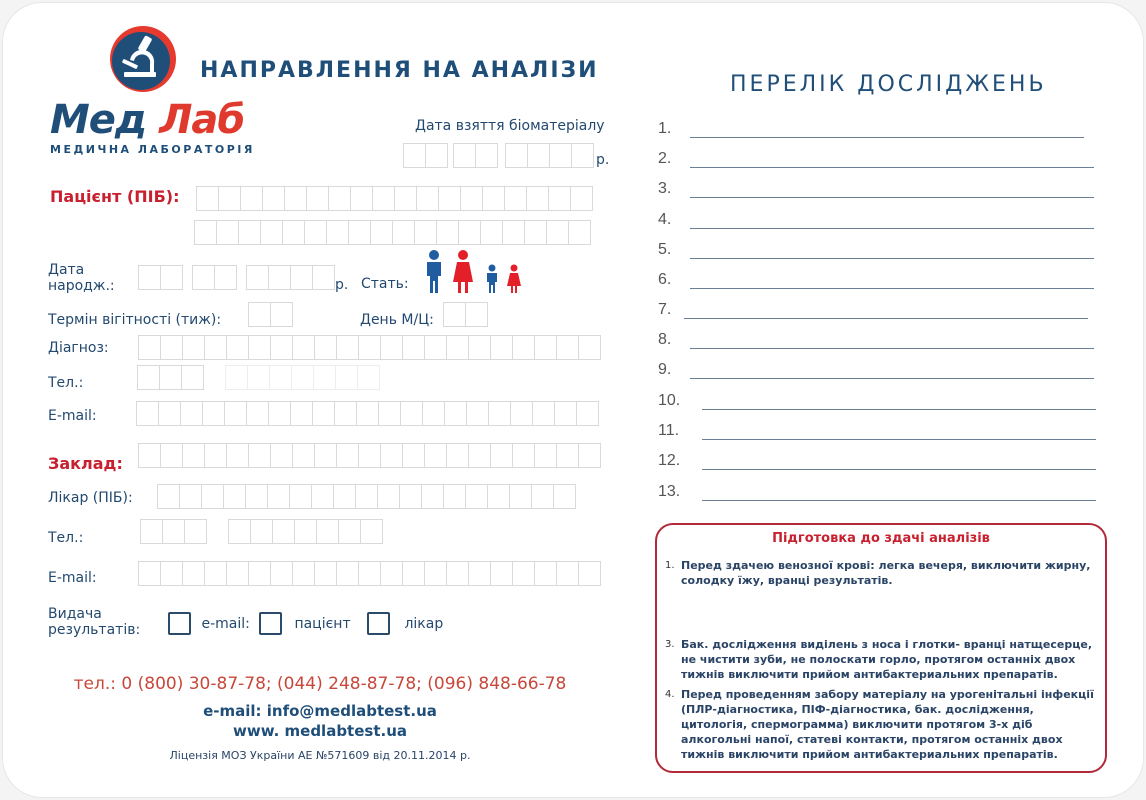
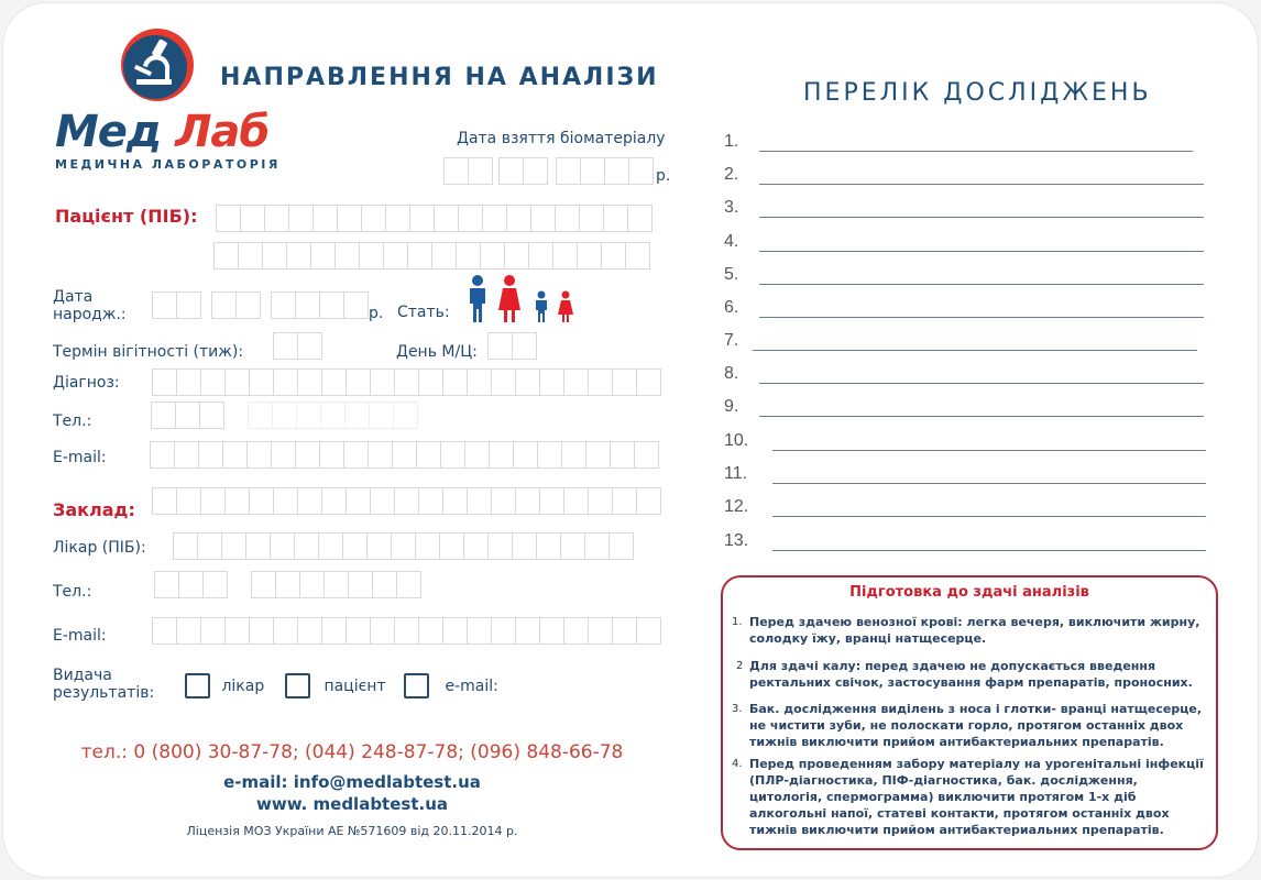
  Мед Лаб
  МЕДИЧНА ЛАБОРАТОРІЯ
  НАПРАВЛЕННЯ НА АНАЛІЗИ
  Дата взяття біоматеріалу
  р.
  Пацієнт (ПІБ):
  Дата
  народж.:
  р.
  Стать:
  Термін вігітності (тиж):
  День М/Ц:
  Діагноз:
  Тел.:
  E-mail:
  Заклад:
  Лікар (ПІБ):
  Тел.:
  E-mail:
  Видача
  результатів:
- e-mail:
+ лікар
  пацієнт
- лікар
+ e-mail:
  тел.: 0 (800) 30-87-78; (044) 248-87-78; (096) 848-66-78
  e-mail: info@medlabtest.ua
  www. medlabtest.ua
  Ліцензія МОЗ України АЕ №571609 від 20.11.2014 р.
  ПЕРЕЛІК ДОСЛІДЖЕНЬ
  1.
  2.
  3.
  4.
  5.
  6.
  7.
  8.
  9.
  10.
  11.
  12.
  13.
  Підготовка до здачі аналізів
  1.
- Перед здачею венозної крові: легка вечеря, виключити жирну, солодку їжу, вранці результатів.
+ Перед здачею венозної крові: легка вечеря, виключити жирну, солодку їжу, вранці натщесерце.
+ 2
+ Для здачі калу: перед здачею не допускається введення ректальних свічок, застосування фарм препаратів, проносних.
  3.
  Бак. дослідження виділень з носа і глотки- вранці натщесерце, не чистити зуби, не полоскати горло, протягом останніх двох тижнів виключити прийом антибактериальних препаратів.
  4.
- Перед проведенням забору матеріалу на урогенітальні інфекції (ПЛР-діагностика, ПІФ-діагностика, бак. дослідження, цитологія, спермограмма) виключити протягом 3-х діб алкогольні напої, статеві контакти, протягом останніх двох тижнів виключити прийом антибактериальних препаратів.
+ Перед проведенням забору матеріалу на урогенітальні інфекції (ПЛР-діагностика, ПІФ-діагностика, бак. дослідження, цитологія, спермограмма) виключити протягом 1-х діб алкогольні напої, статеві контакти, протягом останніх двох тижнів виключити прийом антибактериальних препаратів.
